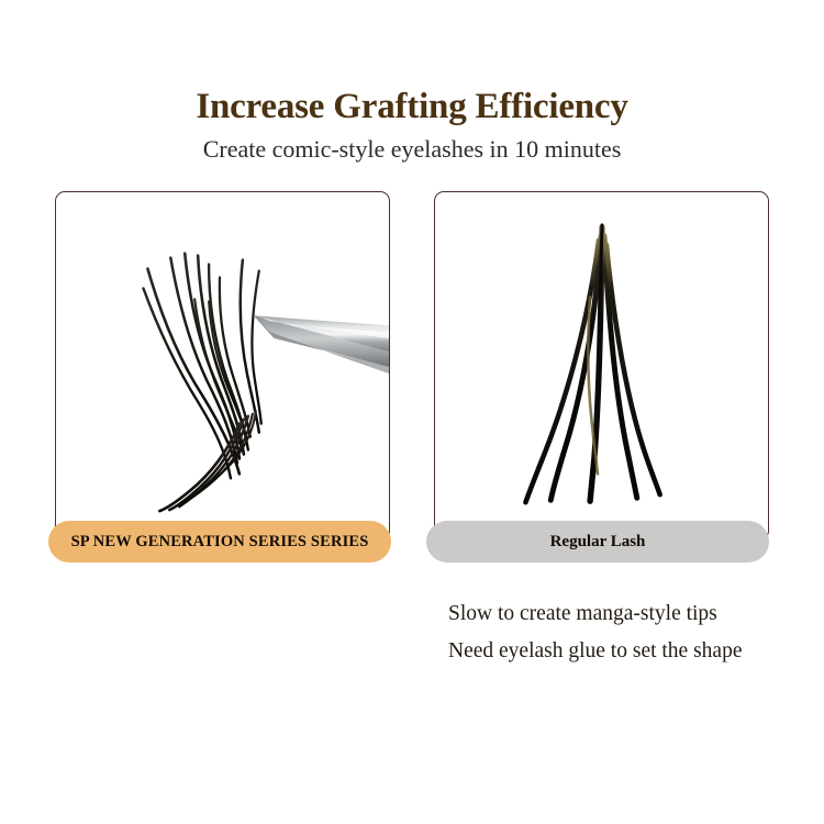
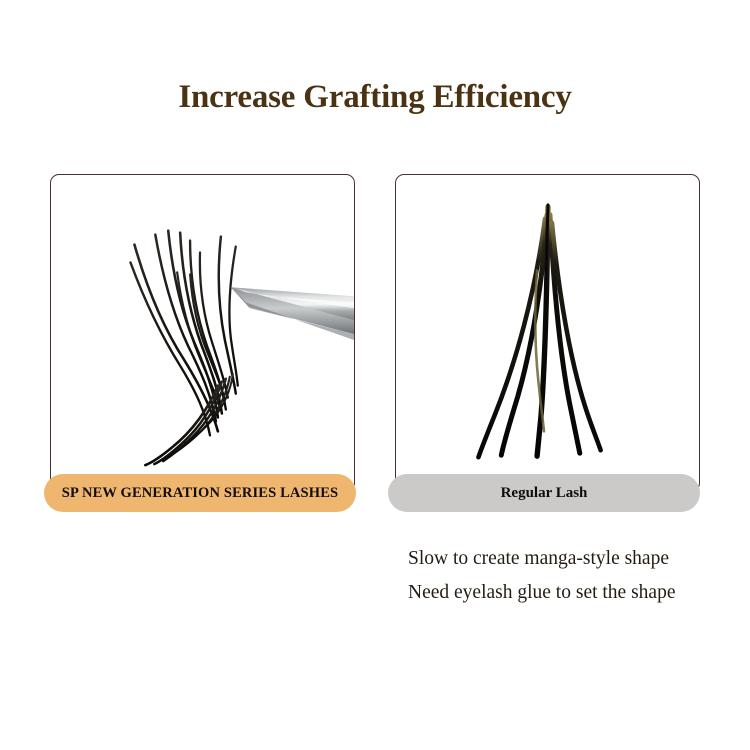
  Increase Grafting Efficiency
- Create comic-style eyelashes in 10 minutes
- SP NEW GENERATION SERIES SERIES
+ SP NEW GENERATION SERIES LASHES
  Regular Lash
- Slow to create manga-style tips
+ Slow to create manga-style shape
  Need eyelash glue to set the shape
